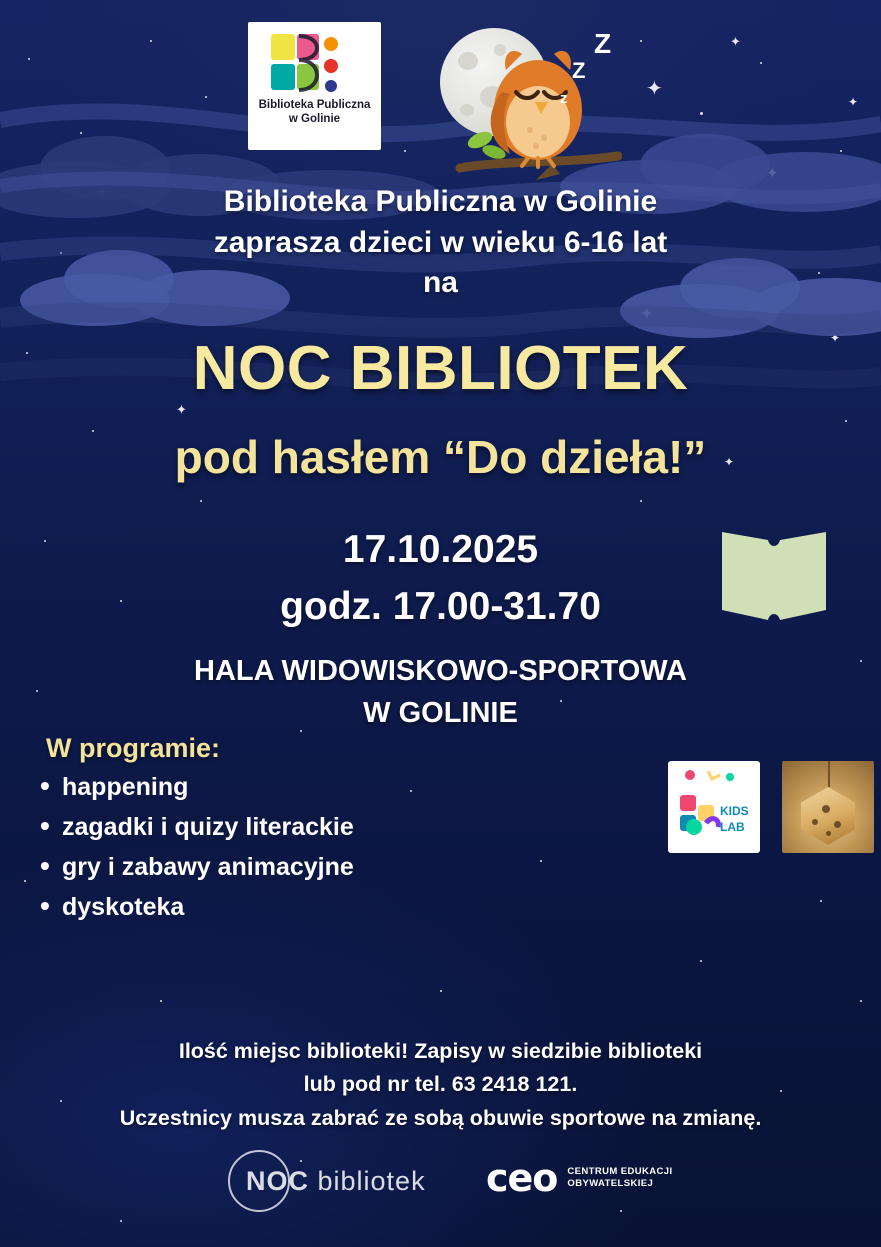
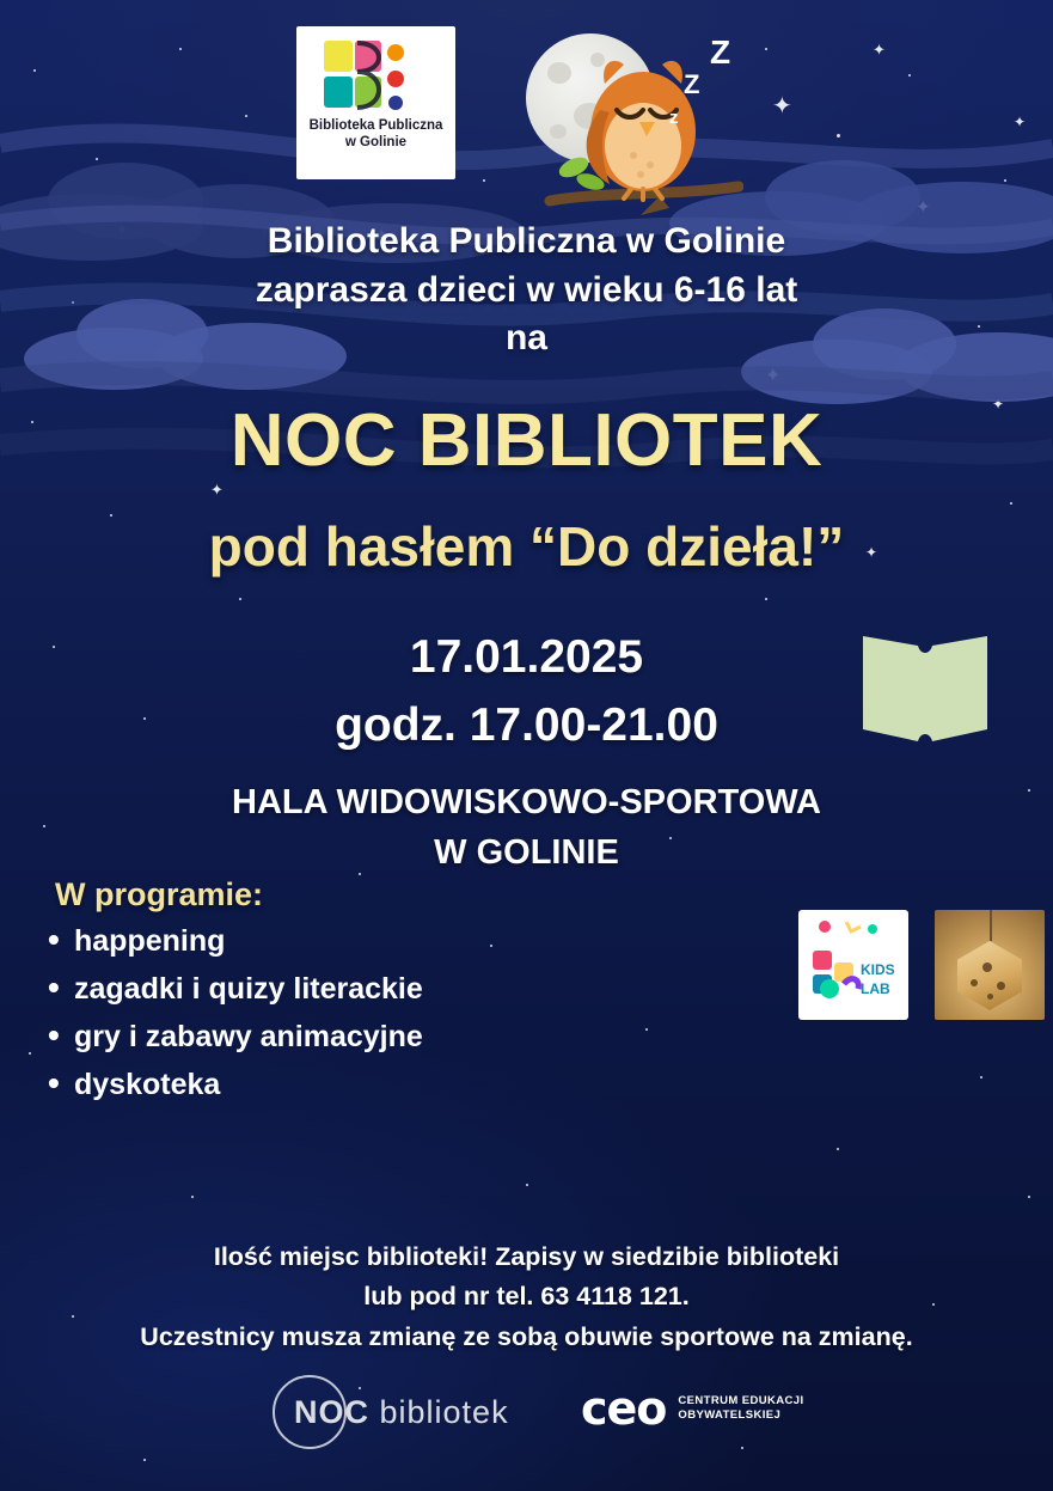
  ✦
  ✦
  ✦
  ✦
  ✦
  ✦
  ✦
  ✦
  Biblioteka Publiczna
  w Golinie
  z
  Z
  Z
  Biblioteka Publiczna w Golinie
  zaprasza dzieci w wieku 6-16 lat
  na
  NOC BIBLIOTEK
  pod hasłem “Do dzieła!”
- 17.10.2025
+ 17.01.2025
- godz. 17.00-31.70
+ godz. 17.00-21.00
  HALA WIDOWISKOWO-SPORTOWA
  W GOLINIE
  W programie:
  happening
  zagadki i quizy literackie
  gry i zabawy animacyjne
  dyskoteka
  KIDS
  LAB
  Ilość miejsc biblioteki! Zapisy w siedzibie biblioteki
- lub pod nr tel. 63 2418 121.
+ lub pod nr tel. 63 4118 121.
- Uczestnicy musza zabrać ze sobą obuwie sportowe na zmianę.
+ Uczestnicy musza zmianę ze sobą obuwie sportowe na zmianę.
  NOC bibliotek
  ceo
  CENTRUM EDUKACJI
  OBYWATELSKIEJ
